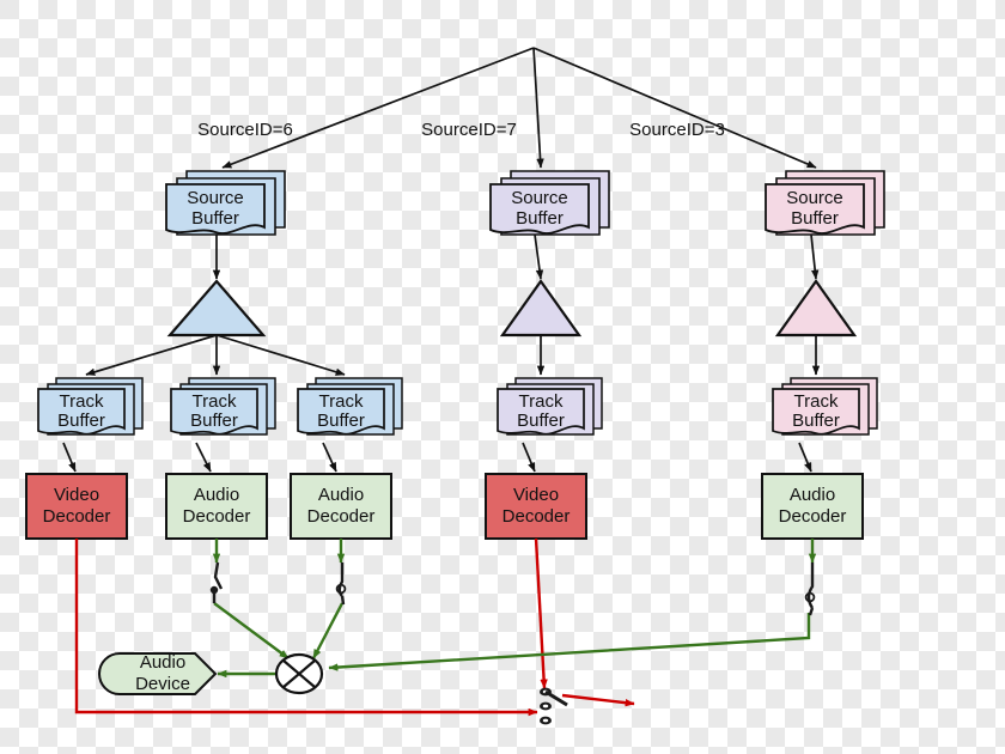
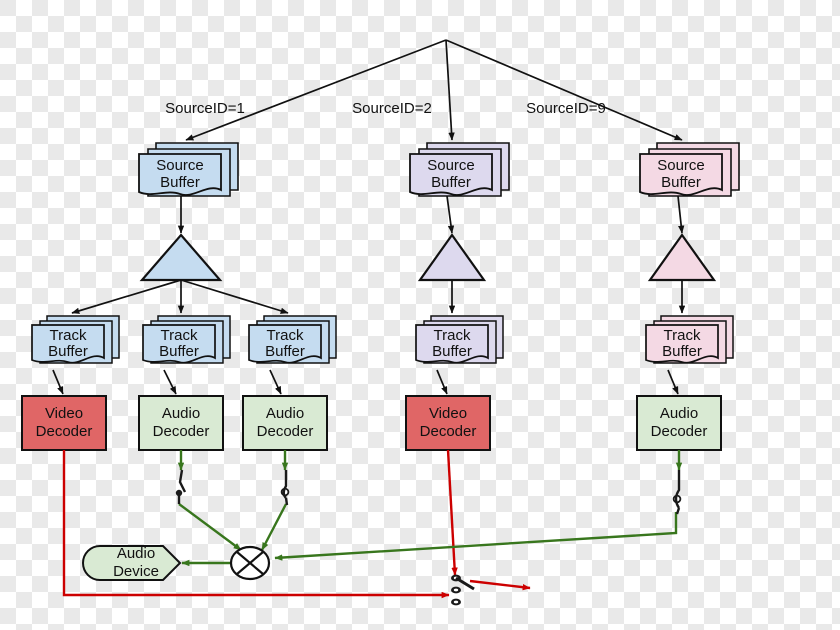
- SourceID=6
+ SourceID=1
- SourceID=7
+ SourceID=2
- SourceID=3
+ SourceID=9
  Source
  Buffer
  Source
  Buffer
  Source
  Buffer
  Track
  Buffer
  Track
  Buffer
  Track
  Buffer
  Track
  Buffer
  Track
  Buffer
  Video
  Decoder
  Audio
  Decoder
  Audio
  Decoder
  Video
  Decoder
  Audio
  Decoder
  Audio
  Device
